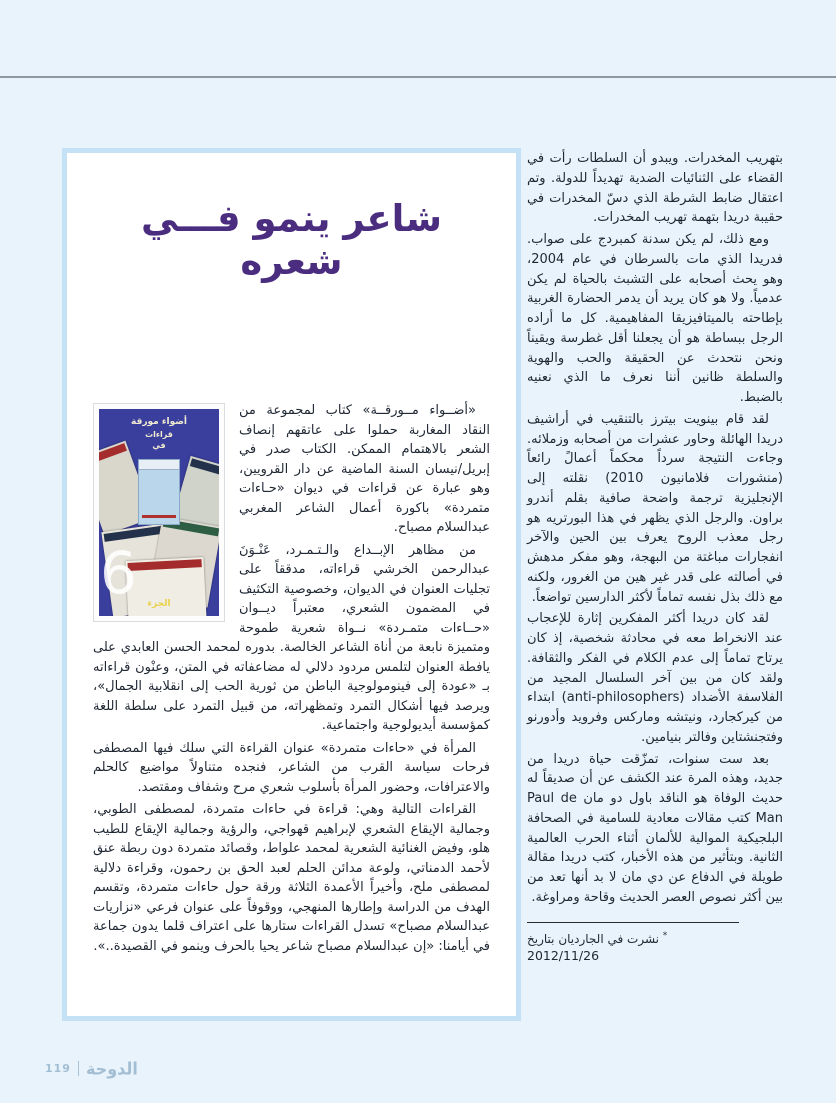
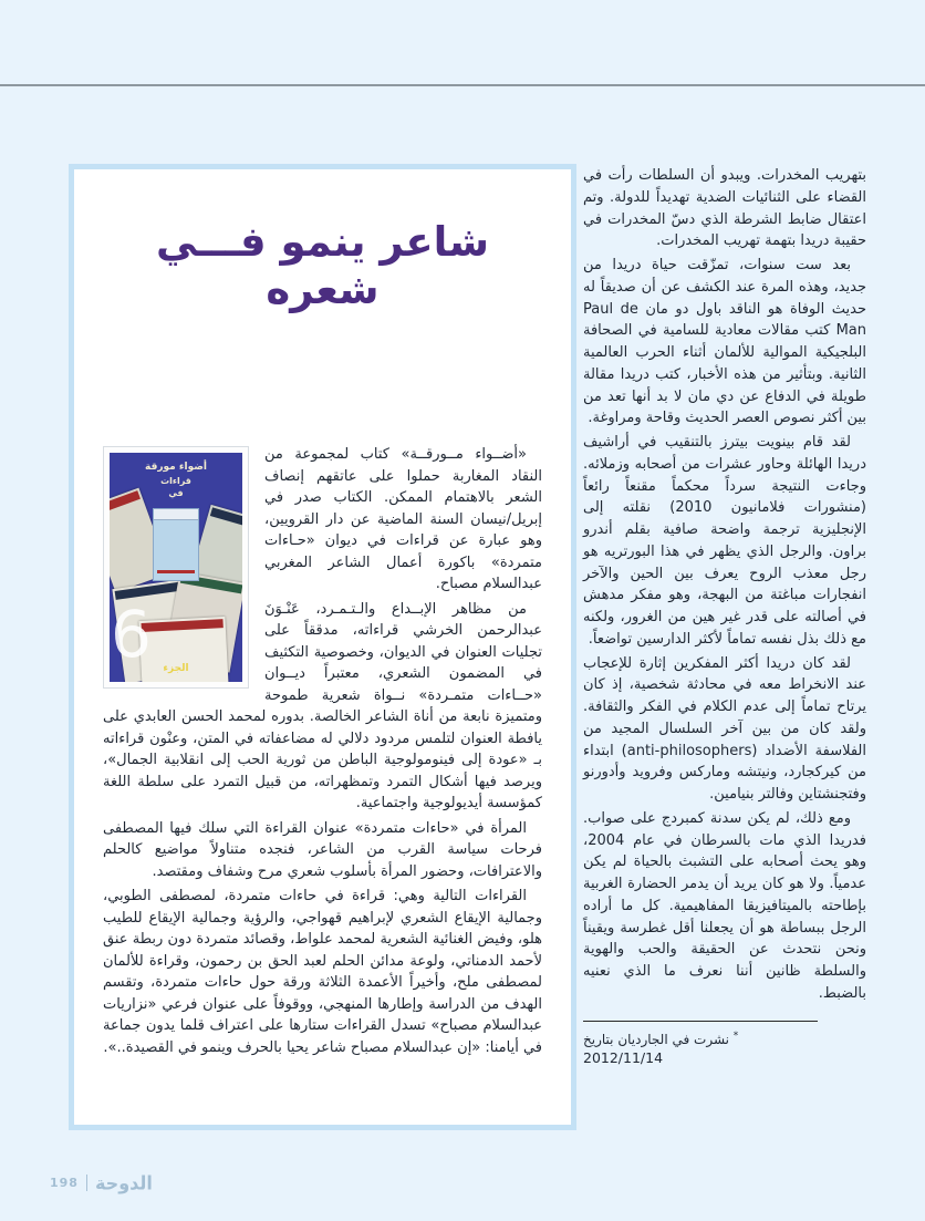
  شاعر ينمو فـــي شعره
  أضواء مورقة
  قراءات
  في
  6
  الجزء
  «أضــواء مــورقــة» كتاب لمجموعة من النقاد المغاربة حملوا على عاتقهم إنصاف الشعر بالاهتمام الممكن. الكتاب صدر في إبريل/نيسان السنة الماضية عن دار القرويين، وهو عبارة عن قراءات في ديوان «حـاءات متمردة» باكورة أعمال الشاعر المغربي عبدالسلام مصباح.
  من مظاهر الإبــداع والـتـمـرد، عَنْـوَنَ عبدالرحمن الخرشي قراءاته، مدققاً على تجليات العنوان في الديوان، وخصوصية التكثيف في المضمون الشعري، معتبراً ديــوان «حــاءات متمـردة» نــواة شعرية طموحة ومتميزة نابعة من أناة الشاعر الخالصة. بدوره لمحمد الحسن العابدي على يافطة العنوان لتلمس مردود دلالي له مضاعفاته في المتن، وعنْون قراءاته بـ «عودة إلى فينومولوجية الباطن من ثورية الحب إلى انقلابية الجمال»، ويرصد فيها أشكال التمرد وتمظهراته، من قبيل التمرد على سلطة اللغة كمؤسسة أيديولوجية واجتماعية.
  المرأة في «حاءات متمردة» عنوان القراءة التي سلك فيها المصطفى فرحات سياسة القرب من الشاعر، فنجده متناولاً مواضيع كالحلم والاعترافات، وحضور المرأة بأسلوب شعري مرح وشفاف ومقتصد.
- القراءات التالية وهي: قراءة في حاءات متمردة، لمصطفى الطوبي، وجمالية الإيقاع الشعري لإبراهيم قهواجي، والرؤية وجمالية الإيقاع للطيب هلو، وفيض الغنائية الشعرية لمحمد علواط، وقصائد متمردة دون ربطة عنق لأحمد الدمناتي، ولوعة مدائن الحلم لعبد الحق بن رحمون، وقراءة دلالية لمصطفى ملح، وأخيراً الأعمدة الثلاثة ورقة حول حاءات متمردة، وتقسم الهدف من الدراسة وإطارها المنهجي، ووقوفاً على عنوان فرعي «نزاريات عبدالسلام مصباح» تسدل القراءات ستارها على اعتراف قلما يدون جماعة في أيامنا: «إن عبدالسلام مصباح شاعر يحيا بالحرف وينمو في القصيدة..».
+ القراءات التالية وهي: قراءة في حاءات متمردة، لمصطفى الطوبي، وجمالية الإيقاع الشعري لإبراهيم قهواجي، والرؤية وجمالية الإيقاع للطيب هلو، وفيض الغنائية الشعرية لمحمد علواط، وقصائد متمردة دون ربطة عنق لأحمد الدمناتي، ولوعة مدائن الحلم لعبد الحق بن رحمون، وقراءة للألمان لمصطفى ملح، وأخيراً الأعمدة الثلاثة ورقة حول حاءات متمردة، وتقسم الهدف من الدراسة وإطارها المنهجي، ووقوفاً على عنوان فرعي «نزاريات عبدالسلام مصباح» تسدل القراءات ستارها على اعتراف قلما يدون جماعة في أيامنا: «إن عبدالسلام مصباح شاعر يحيا بالحرف وينمو في القصيدة..».
  بتهريب المخدرات. ويبدو أن السلطات رأت في القضاء على الثنائيات الضدية تهديداً للدولة. وتم اعتقال ضابط الشرطة الذي دسّ المخدرات في حقيبة دريدا بتهمة تهريب المخدرات.
- ومع ذلك، لم يكن سدنة كمبردج على صواب. فدريدا الذي مات بالسرطان في عام 2004، وهو يحث أصحابه على التشبث بالحياة لم يكن عدمياً. ولا هو كان يريد أن يدمر الحضارة الغربية بإطاحته بالميتافيزيقا المفاهيمية. كل ما أراده الرجل ببساطة هو أن يجعلنا أقل غطرسة ويقيناً ونحن نتحدث عن الحقيقة والحب والهوية والسلطة ظانين أننا نعرف ما الذي نعنيه بالضبط.
+ بعد ست سنوات، تمزّقت حياة دريدا من جديد، وهذه المرة عند الكشف عن أن صديقاً له حديث الوفاة هو الناقد باول دو مان Paul de Man كتب مقالات معادية للسامية في الصحافة البلجيكية الموالية للألمان أثناء الحرب العالمية الثانية. وبتأثير من هذه الأخبار، كتب دريدا مقالة طويلة في الدفاع عن دي مان لا بد أنها تعد من بين أكثر نصوص العصر الحديث وقاحة ومراوغة.
- لقد قام بينويت بيترز بالتنقيب في أراشيف دريدا الهائلة وحاور عشرات من أصحابه وزملائه. وجاءت النتيجة سرداً محكماً أعمالً رائعاً (منشورات فلامانيون 2010) نقلته إلى الإنجليزية ترجمة واضحة صافية بقلم أندرو براون. والرجل الذي يظهر في هذا البورتريه هو رجل معذب الروح يعرف بين الحين والآخر انفجارات مباغتة من البهجة، وهو مفكر مدهش في أصالته على قدر غير هين من الغرور، ولكنه مع ذلك بذل نفسه تماماً لأكثر الدارسين تواضعاً.
+ لقد قام بينويت بيترز بالتنقيب في أراشيف دريدا الهائلة وحاور عشرات من أصحابه وزملائه. وجاءت النتيجة سرداً محكماً مقنعاً رائعاً (منشورات فلامانيون 2010) نقلته إلى الإنجليزية ترجمة واضحة صافية بقلم أندرو براون. والرجل الذي يظهر في هذا البورتريه هو رجل معذب الروح يعرف بين الحين والآخر انفجارات مباغتة من البهجة، وهو مفكر مدهش في أصالته على قدر غير هين من الغرور، ولكنه مع ذلك بذل نفسه تماماً لأكثر الدارسين تواضعاً.
  لقد كان دريدا أكثر المفكرين إثارة للإعجاب عند الانخراط معه في محادثة شخصية، إذ كان يرتاح تماماً إلى عدم الكلام في الفكر والثقافة. ولقد كان من بين آخر السلسال المجيد من الفلاسفة الأضداد (anti-philosophers) ابتداء من كيركجارد، ونيتشه وماركس وفرويد وأدورنو وفتجنشتاين وفالتر بنيامين.
- بعد ست سنوات، تمزّقت حياة دريدا من جديد، وهذه المرة عند الكشف عن أن صديقاً له حديث الوفاة هو الناقد باول دو مان Paul de Man كتب مقالات معادية للسامية في الصحافة البلجيكية الموالية للألمان أثناء الحرب العالمية الثانية. وبتأثير من هذه الأخبار، كتب دريدا مقالة طويلة في الدفاع عن دي مان لا بد أنها تعد من بين أكثر نصوص العصر الحديث وقاحة ومراوغة.
+ ومع ذلك، لم يكن سدنة كمبردج على صواب. فدريدا الذي مات بالسرطان في عام 2004، وهو يحث أصحابه على التشبث بالحياة لم يكن عدمياً. ولا هو كان يريد أن يدمر الحضارة الغربية بإطاحته بالميتافيزيقا المفاهيمية. كل ما أراده الرجل ببساطة هو أن يجعلنا أقل غطرسة ويقيناً ونحن نتحدث عن الحقيقة والحب والهوية والسلطة ظانين أننا نعرف ما الذي نعنيه بالضبط.
  * نشرت في الجارديان بتاريخ
- 2012/11/26
+ 2012/11/14
- 119
+ 198
  الدوحة
